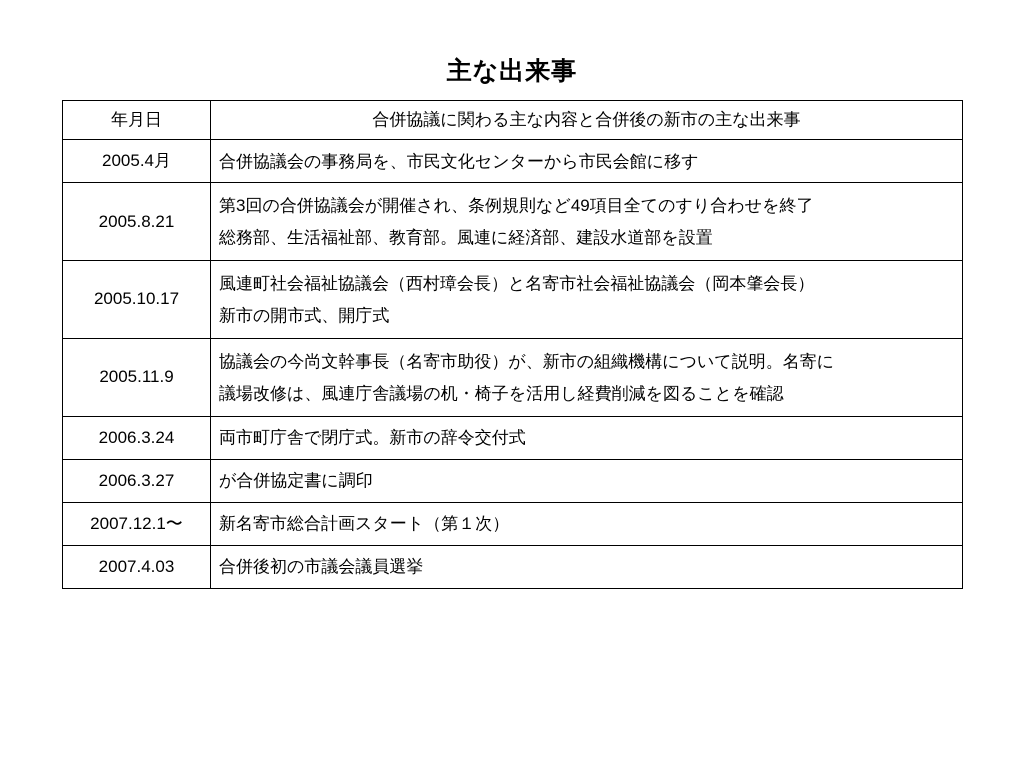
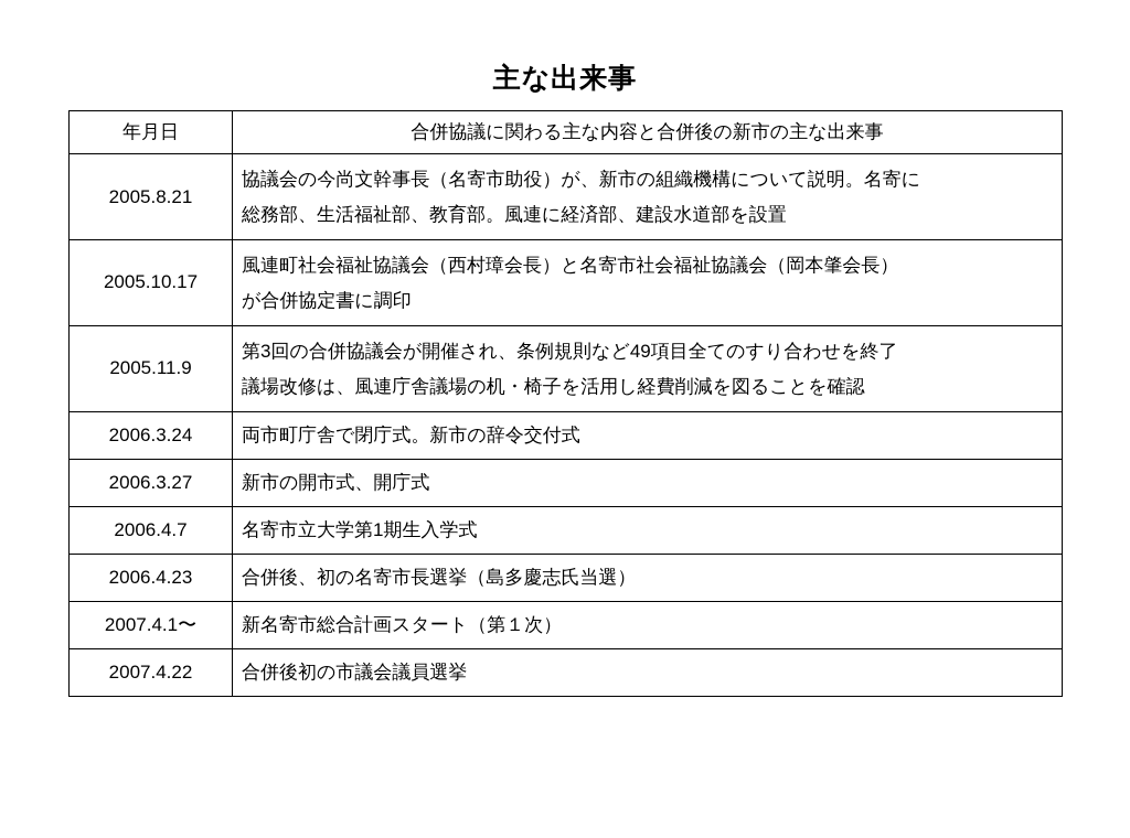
  主な出来事
  年月日	合併協議に関わる主な内容と合併後の新市の主な出来事
- 2005.4月	合併協議会の事務局を、市民文化センターから市民会館に移す
- 2005.8.21	第3回の合併協議会が開催され、条例規則など49項目全てのすり合わせを終了 総務部、生活福祉部、教育部。風連に経済部、建設水道部を設置
+ 2005.8.21	協議会の今尚文幹事長（名寄市助役）が、新市の組織機構について説明。名寄に 総務部、生活福祉部、教育部。風連に経済部、建設水道部を設置
- 2005.10.17	風連町社会福祉協議会（西村璋会長）と名寄市社会福祉協議会（岡本肇会長） 新市の開市式、開庁式
+ 2005.10.17	風連町社会福祉協議会（西村璋会長）と名寄市社会福祉協議会（岡本肇会長） が合併協定書に調印
- 2005.11.9	協議会の今尚文幹事長（名寄市助役）が、新市の組織機構について説明。名寄に 議場改修は、風連庁舎議場の机・椅子を活用し経費削減を図ることを確認
+ 2005.11.9	第3回の合併協議会が開催され、条例規則など49項目全てのすり合わせを終了 議場改修は、風連庁舎議場の机・椅子を活用し経費削減を図ることを確認
  2006.3.24	両市町庁舎で閉庁式。新市の辞令交付式
- 2006.3.27	が合併協定書に調印
+ 2006.3.27	新市の開市式、開庁式
+ 2006.4.7	名寄市立大学第1期生入学式
+ 2006.4.23	合併後、初の名寄市長選挙（島多慶志氏当選）
- 2007.12.1〜	新名寄市総合計画スタート（第１次）
+ 2007.4.1〜	新名寄市総合計画スタート（第１次）
- 2007.4.03	合併後初の市議会議員選挙
+ 2007.4.22	合併後初の市議会議員選挙
